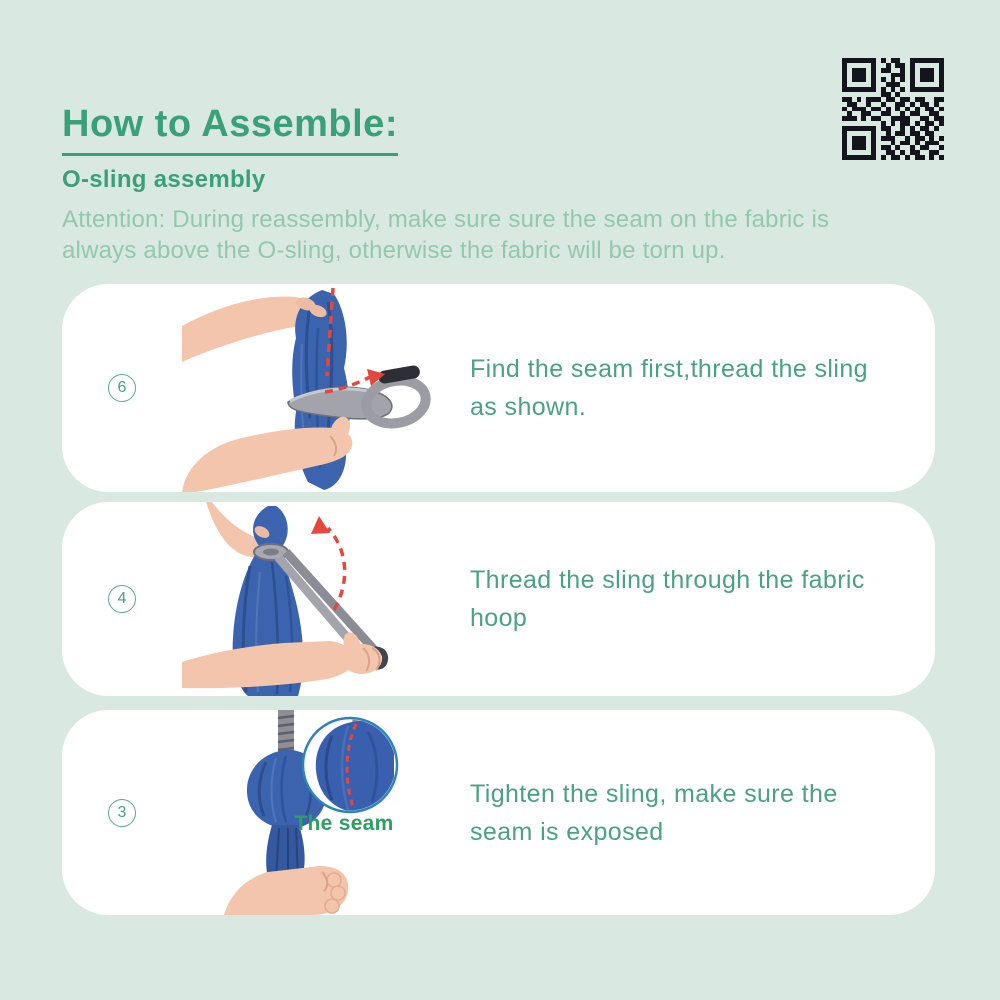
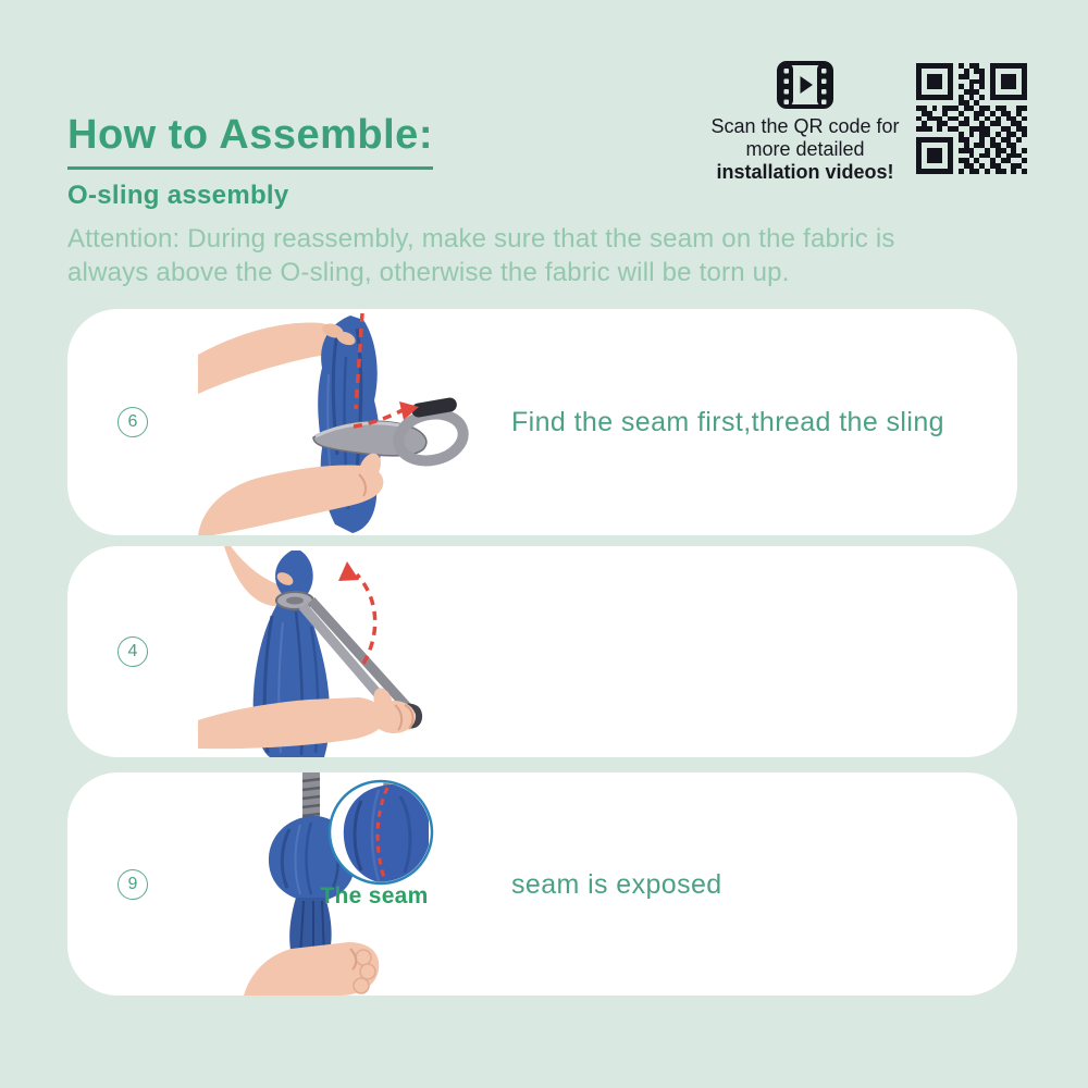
  How to Assemble:
  O-sling assembly
- Attention: During reassembly, make sure sure the seam on the fabric is
+ Attention: During reassembly, make sure that the seam on the fabric is
  always above the O-sling, otherwise the fabric will be torn up.
+ Scan the QR code for
+ more detailed
+ installation videos!
  6
  Find the seam first,thread the sling
- as shown.
  4
- Thread the sling through the fabric
- hoop
- 3
+ 9
  The seam
- Tighten the sling, make sure the
  seam is exposed
